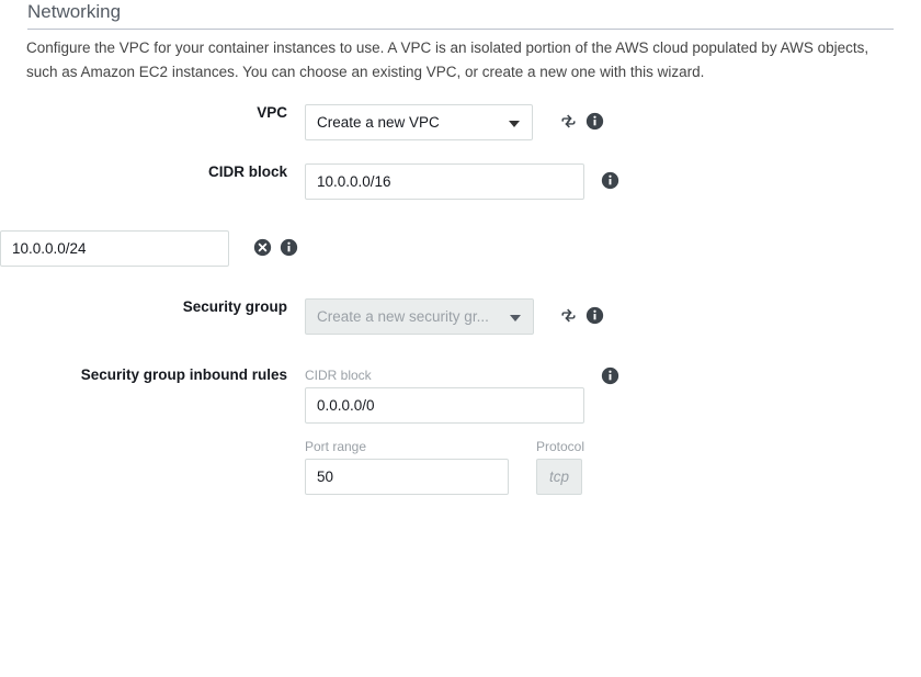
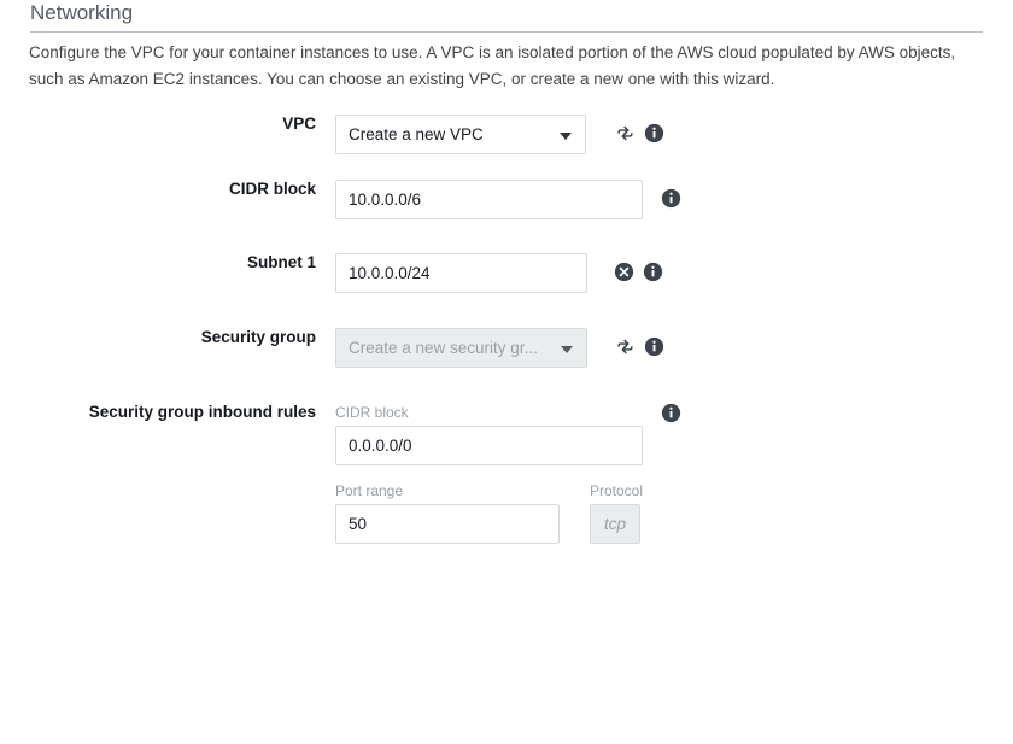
  Networking
  Configure the VPC for your container instances to use. A VPC is an isolated portion of the AWS cloud populated by AWS objects, such as Amazon EC2 instances. You can choose an existing VPC, or create a new one with this wizard.
  VPC
  Create a new VPC
  CIDR block
- 10.0.0.0/16
+ 10.0.0.0/6
+ Subnet 1
  10.0.0.0/24
  Security group
  Create a new security gr...
  Security group inbound rules
  CIDR block
  0.0.0.0/0
  Port range
  50
  Protocol
  tcp
